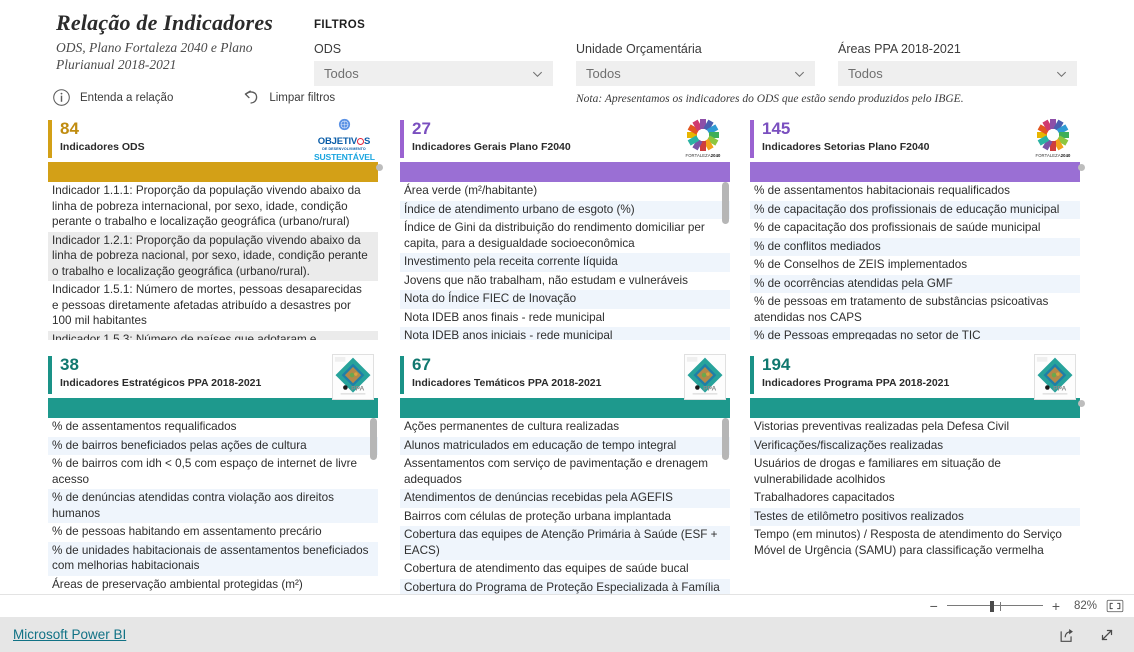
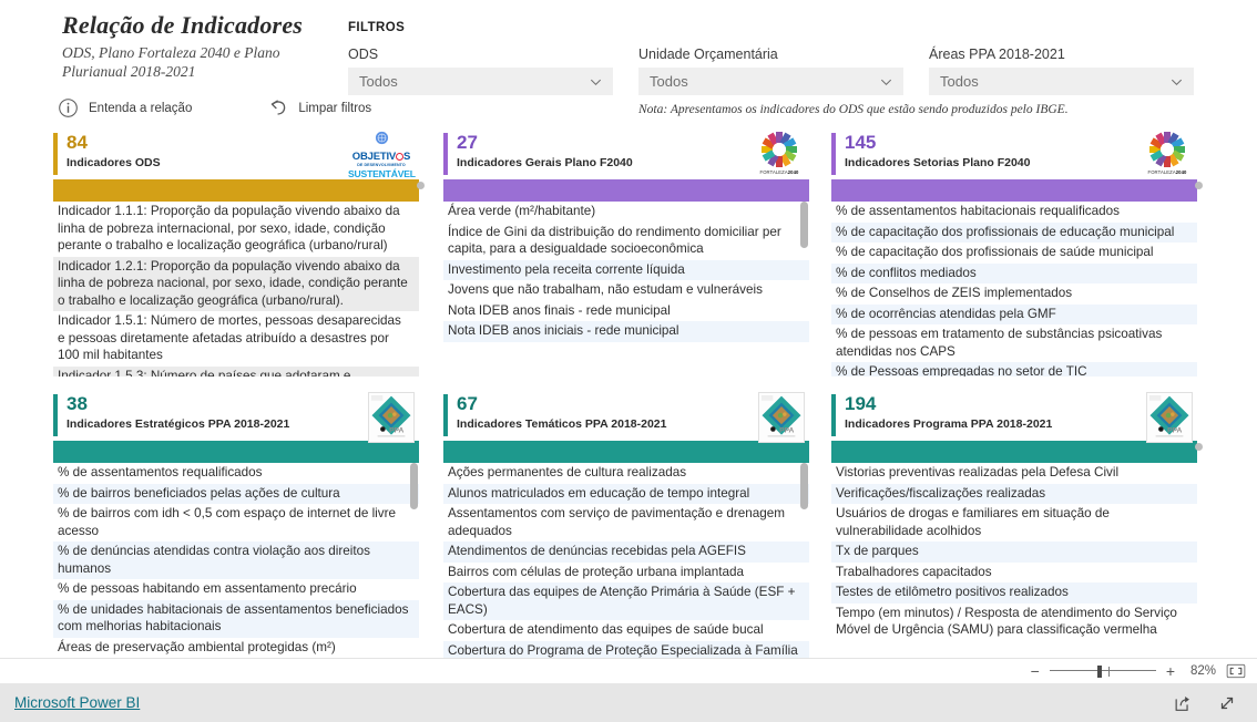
  Relação de Indicadores
  ODS, Plano Fortaleza 2040 e Plano Plurianual 2018-2021
  Entenda a relação
  Limpar filtros
  FILTROS
  ODS
  Todos
  Unidade Orçamentária
  Todos
  Áreas PPA 2018-2021
  Todos
  Nota: Apresentamos os indicadores do ODS que estão sendo produzidos pelo IBGE.
  84
  Indicadores ODS
  OBJETIV S
  SUSTENTÁVEL
  Indicador 1.1.1: Proporção da população vivendo abaixo da linha de pobreza internacional, por sexo, idade, condição perante o trabalho e localização geográfica (urbano/rural)
  Indicador 1.2.1: Proporção da população vivendo abaixo da linha de pobreza nacional, por sexo, idade, condição perante o trabalho e localização geográfica (urbano/rural).
  Indicador 1.5.1: Número de mortes, pessoas desaparecidas e pessoas diretamente afetadas atribuído a desastres por 100 mil habitantes
  Indicador 1.5.3: Número de países que adotaram e
  27
  Indicadores Gerais Plano F2040
  Área verde (m²/habitante)
- Índice de atendimento urbano de esgoto (%)
  Índice de Gini da distribuição do rendimento domiciliar per capita, para a desigualdade socioeconômica
  Investimento pela receita corrente líquida
  Jovens que não trabalham, não estudam e vulneráveis
- Nota do Índice FIEC de Inovação
  Nota IDEB anos finais - rede municipal
  Nota IDEB anos iniciais - rede municipal
  145
  Indicadores Setorias Plano F2040
  % de assentamentos habitacionais requalificados
  % de capacitação dos profissionais de educação municipal
  % de capacitação dos profissionais de saúde municipal
  % de conflitos mediados
  % de Conselhos de ZEIS implementados
  % de ocorrências atendidas pela GMF
  % de pessoas em tratamento de substâncias psicoativas atendidas nos CAPS
  % de Pessoas empregadas no setor de TIC
  38
  Indicadores Estratégicos PPA 2018-2021
  % de assentamentos requalificados
  % de bairros beneficiados pelas ações de cultura
  % de bairros com idh < 0,5 com espaço de internet de livre acesso
  % de denúncias atendidas contra violação aos direitos humanos
  % de pessoas habitando em assentamento precário
  % de unidades habitacionais de assentamentos beneficiados com melhorias habitacionais
  Áreas de preservação ambiental protegidas (m²)
  67
  Indicadores Temáticos PPA 2018-2021
  Ações permanentes de cultura realizadas
  Alunos matriculados em educação de tempo integral
  Assentamentos com serviço de pavimentação e drenagem adequados
  Atendimentos de denúncias recebidas pela AGEFIS
  Bairros com células de proteção urbana implantada
  Cobertura das equipes de Atenção Primária à Saúde (ESF + EACS)
  Cobertura de atendimento das equipes de saúde bucal
  Cobertura do Programa de Proteção Especializada à Família
  194
  Indicadores Programa PPA 2018-2021
  Vistorias preventivas realizadas pela Defesa Civil
  Verificações/fiscalizações realizadas
  Usuários de drogas e familiares em situação de vulnerabilidade acolhidos
+ Tx de parques
  Trabalhadores capacitados
  Testes de etilômetro positivos realizados
  Tempo (em minutos) / Resposta de atendimento do Serviço Móvel de Urgência (SAMU) para classificação vermelha
  −
  +
  82%
  Microsoft Power BI
